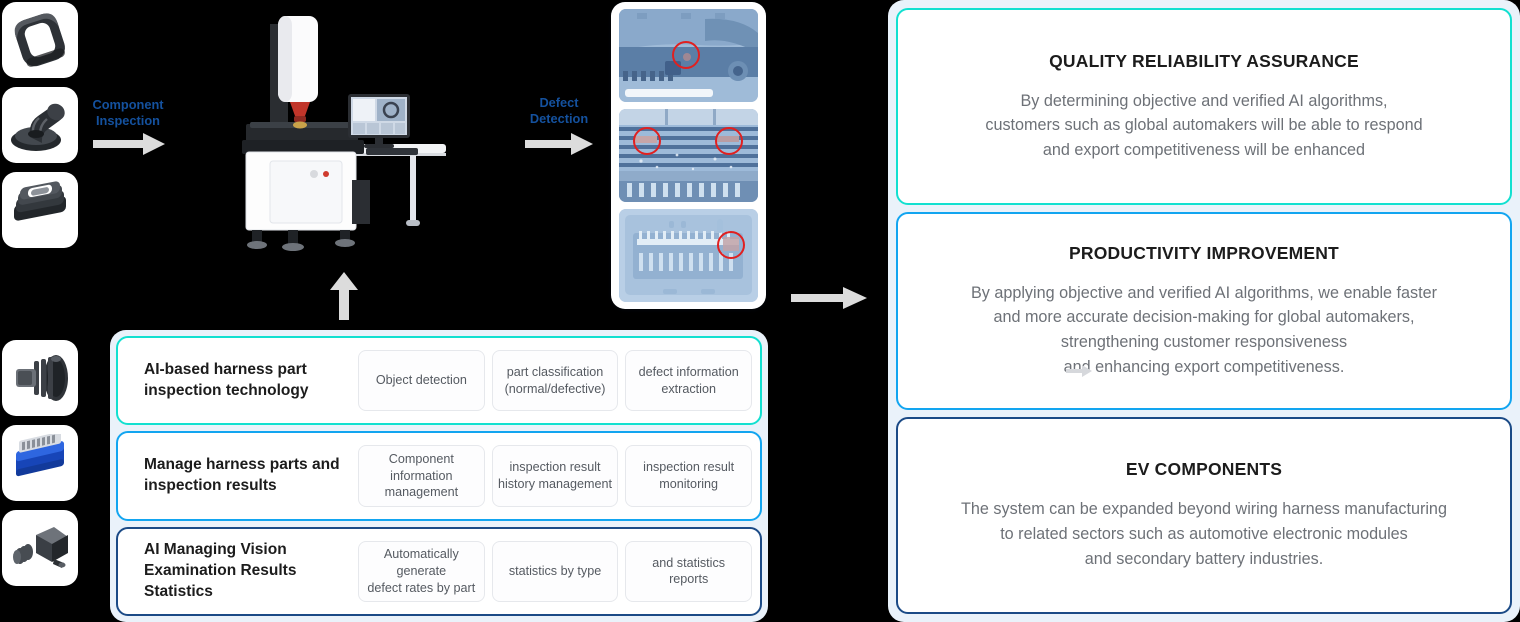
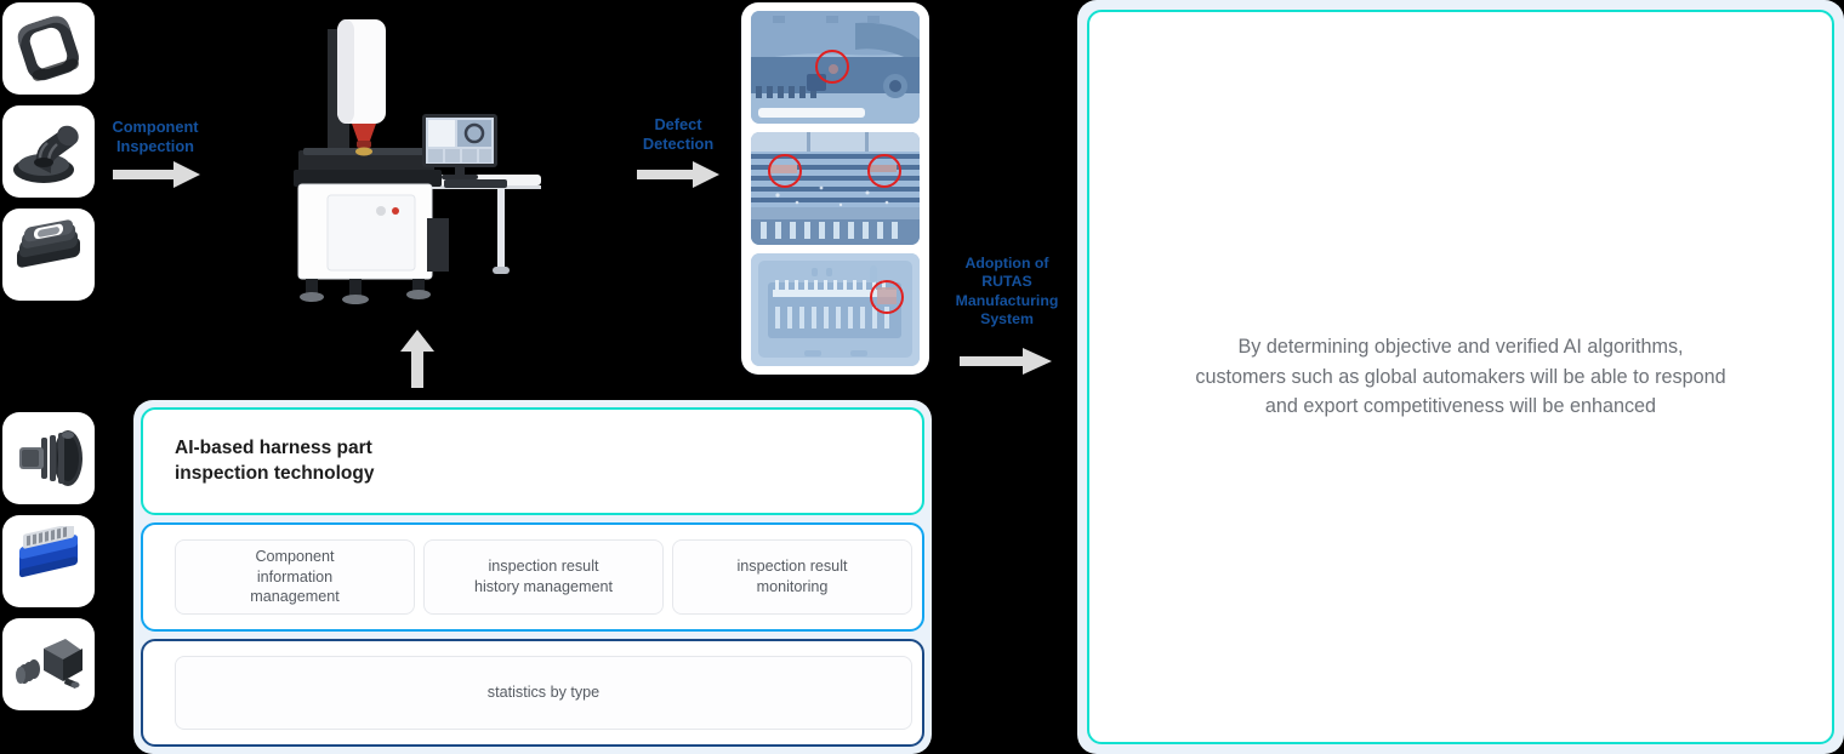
  Component
  Inspection
  Defect
  Detection
+ Adoption of
+ RUTAS
+ Manufacturing
+ System
  AI-based harness part
  inspection technology
- Object detection
- part classification
- (normal/defective)
- defect information
- extraction
- Manage harness parts and
- inspection results
  Component
  information
  management
  inspection result
  history management
  inspection result
  monitoring
- AI Managing Vision
- Examination Results
- Statistics
- Automatically
- generate
- defect rates by part
  statistics by type
- and statistics
- reports
- QUALITY RELIABILITY ASSURANCE
  By determining objective and verified AI algorithms,
  customers such as global automakers will be able to respond
  and export competitiveness will be enhanced
- PRODUCTIVITY IMPROVEMENT
- By applying objective and verified AI algorithms, we enable faster
- and more accurate decision-making for global automakers,
- strengthening customer responsiveness
- and enhancing export competitiveness.
- EV COMPONENTS
- The system can be expanded beyond wiring harness manufacturing
- to related sectors such as automotive electronic modules
- and secondary battery industries.
